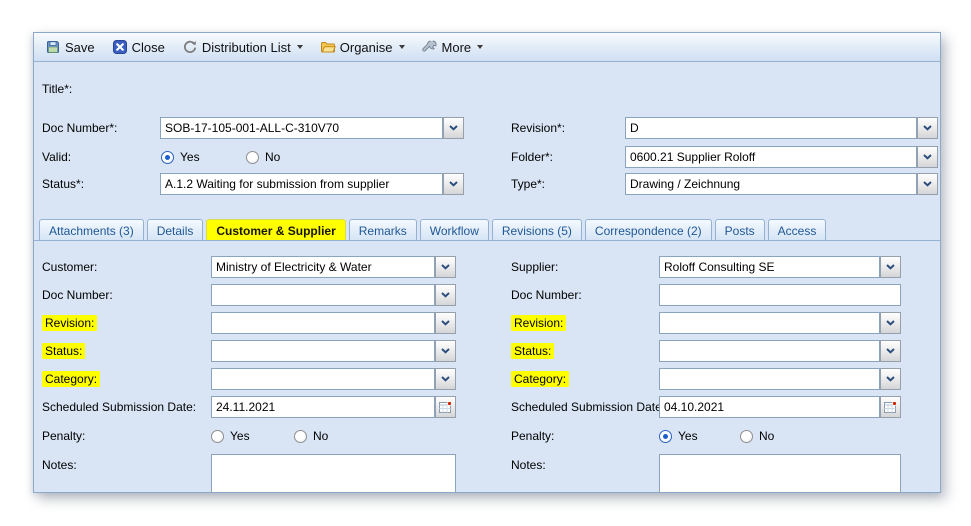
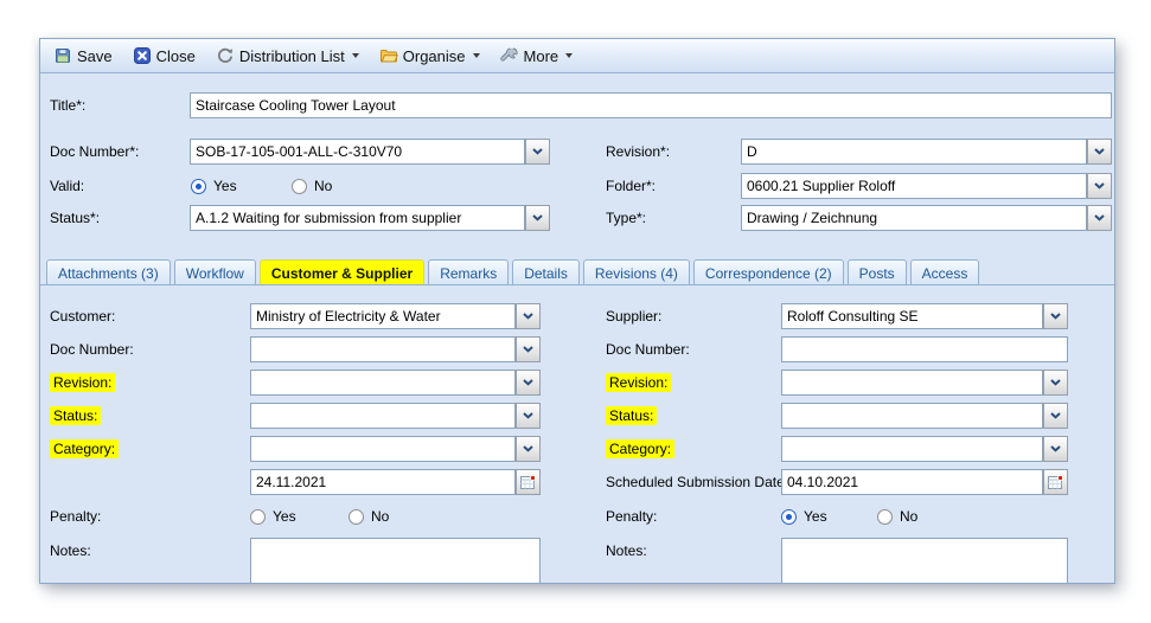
  Save
  Close
  Distribution List
  Organise
  More
  Title*:
+ Staircase Cooling Tower Layout
  Doc Number*:
  SOB-17-105-001-ALL-C-310V70
  Revision*:
  D
  Valid:
  Yes
  No
  Folder*:
  0600.21 Supplier Roloff
  Status*:
  A.1.2 Waiting for submission from supplier
  Type*:
  Drawing / Zeichnung
  Attachments (3)
- Details
+ Workflow
  Customer & Supplier
  Remarks
- Workflow
+ Details
- Revisions (5)
+ Revisions (4)
  Correspondence (2)
  Posts
  Access
  Customer:
  Ministry of Electricity & Water
  Doc Number:
  Revision:
  Status:
  Category:
- Scheduled Submission Date:
  24.11.2021
  Penalty:
  Yes
  No
  Notes:
  Supplier:
  Roloff Consulting SE
  Doc Number:
  Revision:
  Status:
  Category:
  Scheduled Submission Dat
  04.10.2021
  Penalty:
  Yes
  No
  Notes:
